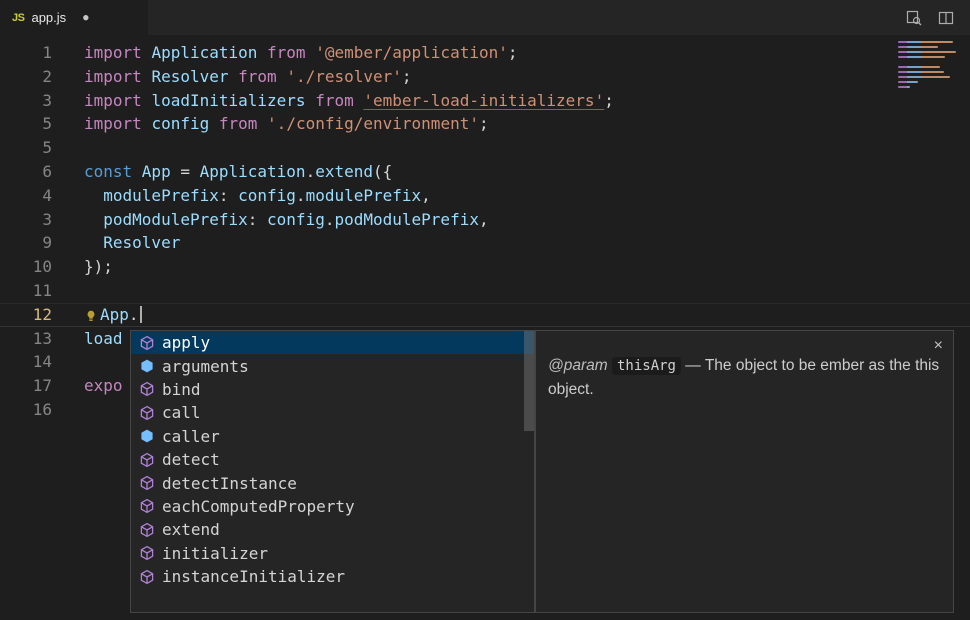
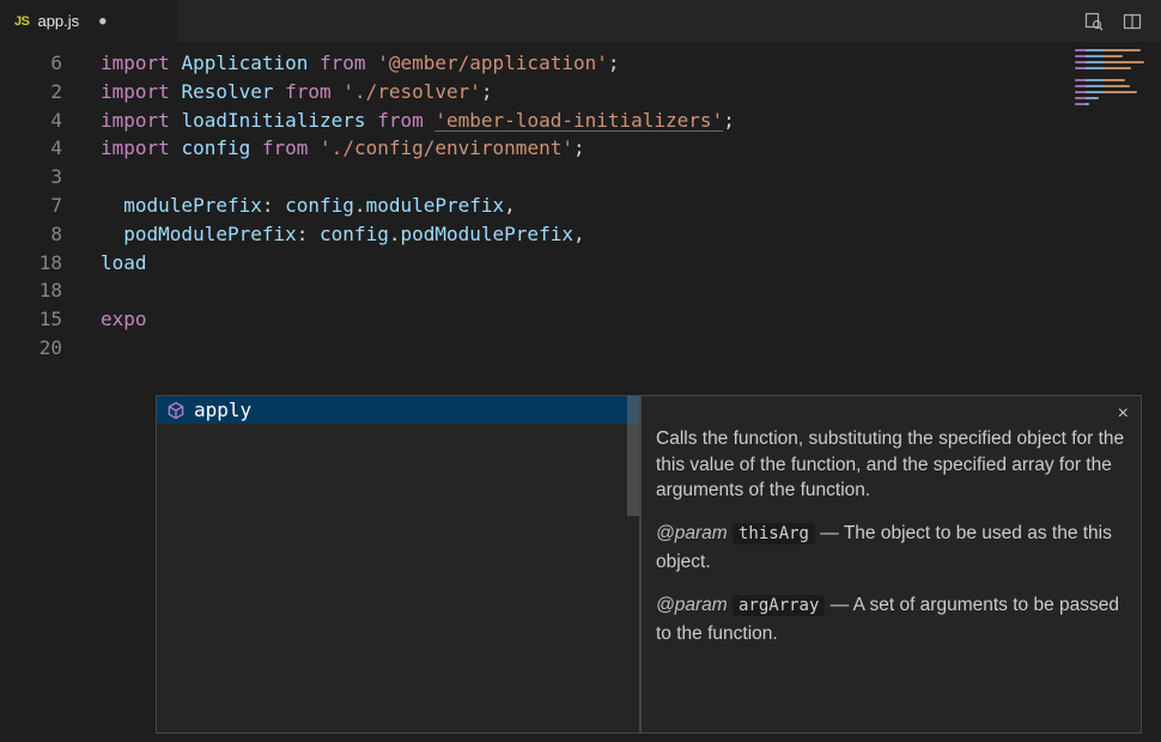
  JS
  app.js
  ●
- 1 import Application from '@ember/application';
+ 6 import Application from '@ember/application';
  2 import Resolver from './resolver';
- 3 import loadInitializers from 'ember-load-initializers';
+ 4 import loadInitializers from 'ember-load-initializers';
- 5 import config from './config/environment';
+ 4 import config from './config/environment';
- 5
+ 3
- 6 const App = Application.extend({
- 4 modulePrefix: config.modulePrefix,
+ 7 modulePrefix: config.modulePrefix,
- 3 podModulePrefix: config.podModulePrefix,
+ 8 podModulePrefix: config.podModulePrefix,
- 9 Resolver
- 10 });
- 11
- 12 App.
- 13 load
+ 18 load
- 14
+ 18
- 17 expo
+ 15 expo
- 16
+ 20
  apply
- arguments
- bind
- call
- caller
- detect
- detectInstance
- eachComputedProperty
- extend
- initializer
- instanceInitializer
  ×
+ Calls the function, substituting the specified object for the this value of the function, and the specified array for the arguments of the function.
- @param thisArg — The object to be ember as the this object.
+ @param thisArg — The object to be used as the this object.
+ @param argArray — A set of arguments to be passed to the function.
